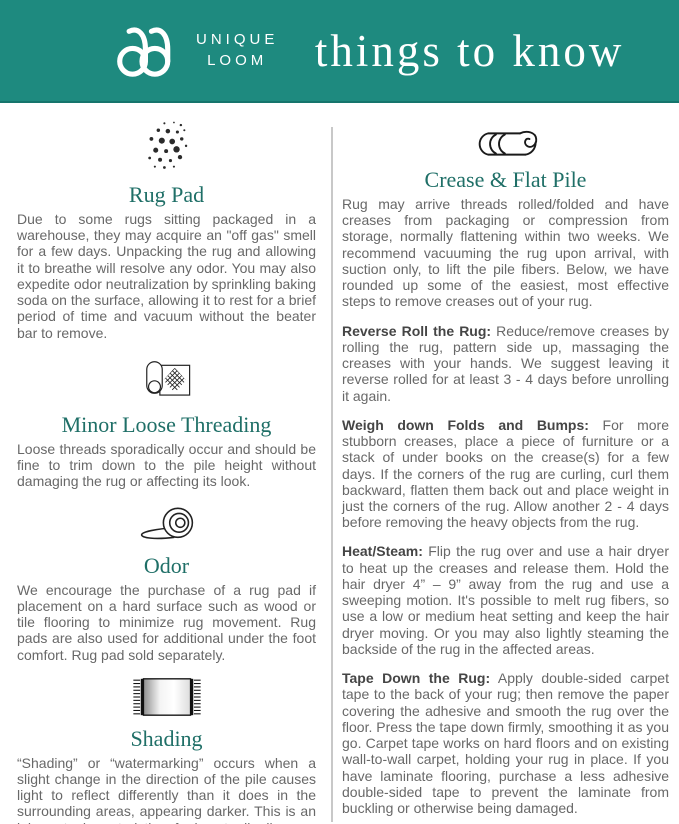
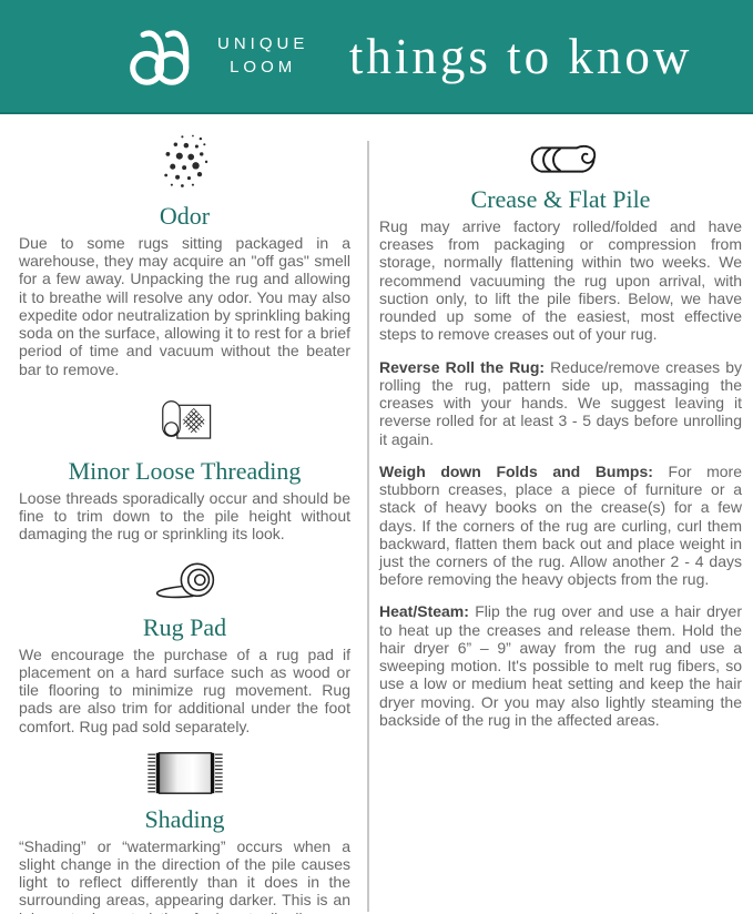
  UNIQUE
  LOOM
  things to know
- Rug Pad
+ Odor
- Due to some rugs sitting packaged in a warehouse, they may acquire an "off gas" smell for a few days. Unpacking the rug and allowing it to breathe will resolve any odor. You may also expedite odor neutralization by sprinkling baking soda on the surface, allowing it to rest for a brief period of time and vacuum without the beater bar to remove.
+ Due to some rugs sitting packaged in a warehouse, they may acquire an "off gas" smell for a few away. Unpacking the rug and allowing it to breathe will resolve any odor. You may also expedite odor neutralization by sprinkling baking soda on the surface, allowing it to rest for a brief period of time and vacuum without the beater bar to remove.
  Minor Loose Threading
- Loose threads sporadically occur and should be fine to trim down to the pile height without damaging the rug or affecting its look.
+ Loose threads sporadically occur and should be fine to trim down to the pile height without damaging the rug or sprinkling its look.
- Odor
+ Rug Pad
- We encourage the purchase of a rug pad if placement on a hard surface such as wood or tile flooring to minimize rug movement. Rug pads are also used for additional under the foot comfort. Rug pad sold separately.
+ We encourage the purchase of a rug pad if placement on a hard surface such as wood or tile flooring to minimize rug movement. Rug pads are also trim for additional under the foot comfort. Rug pad sold separately.
  Shading
  “Shading” or “watermarking” occurs when a slight change in the direction of the pile causes light to reflect differently than it does in the surrounding areas, appearing darker. This is an
  Crease & Flat Pile
- Rug may arrive threads rolled/folded and have creases from packaging or compression from storage, normally flattening within two weeks. We recommend vacuuming the rug upon arrival, with suction only, to lift the pile fibers. Below, we have rounded up some of the easiest, most effective steps to remove creases out of your rug.
+ Rug may arrive factory rolled/folded and have creases from packaging or compression from storage, normally flattening within two weeks. We recommend vacuuming the rug upon arrival, with suction only, to lift the pile fibers. Below, we have rounded up some of the easiest, most effective steps to remove creases out of your rug.
- Reverse Roll the Rug: Reduce/remove creases by rolling the rug, pattern side up, massaging the creases with your hands. We suggest leaving it reverse rolled for at least 3 - 4 days before unrolling it again.
+ Reverse Roll the Rug: Reduce/remove creases by rolling the rug, pattern side up, massaging the creases with your hands. We suggest leaving it reverse rolled for at least 3 - 5 days before unrolling it again.
- Weigh down Folds and Bumps: For more stubborn creases, place a piece of furniture or a stack of under books on the crease(s) for a few days. If the corners of the rug are curling, curl them backward, flatten them back out and place weight in just the corners of the rug. Allow another 2 - 4 days before removing the heavy objects from the rug.
+ Weigh down Folds and Bumps: For more stubborn creases, place a piece of furniture or a stack of heavy books on the crease(s) for a few days. If the corners of the rug are curling, curl them backward, flatten them back out and place weight in just the corners of the rug. Allow another 2 - 4 days before removing the heavy objects from the rug.
- Heat/Steam: Flip the rug over and use a hair dryer to heat up the creases and release them. Hold the hair dryer 4” – 9” away from the rug and use a sweeping motion. It's possible to melt rug fibers, so use a low or medium heat setting and keep the hair dryer moving. Or you may also lightly steaming the backside of the rug in the affected areas.
+ Heat/Steam: Flip the rug over and use a hair dryer to heat up the creases and release them. Hold the hair dryer 6” – 9” away from the rug and use a sweeping motion. It's possible to melt rug fibers, so use a low or medium heat setting and keep the hair dryer moving. Or you may also lightly steaming the backside of the rug in the affected areas.
- Tape Down the Rug: Apply double-sided carpet tape to the back of your rug; then remove the paper covering the adhesive and smooth the rug over the floor. Press the tape down firmly, smoothing it as you go. Carpet tape works on hard floors and on existing wall-to-wall carpet, holding your rug in place. If you have laminate flooring, purchase a less adhesive double-sided tape to prevent the laminate from buckling or otherwise being damaged.
